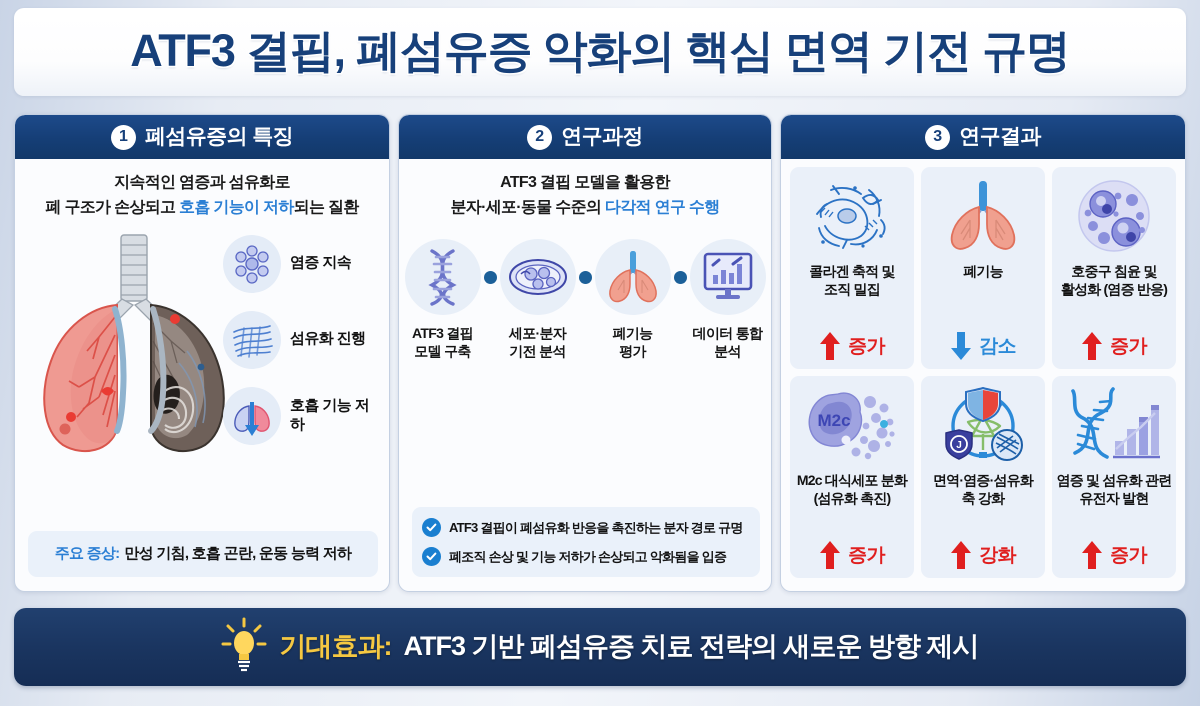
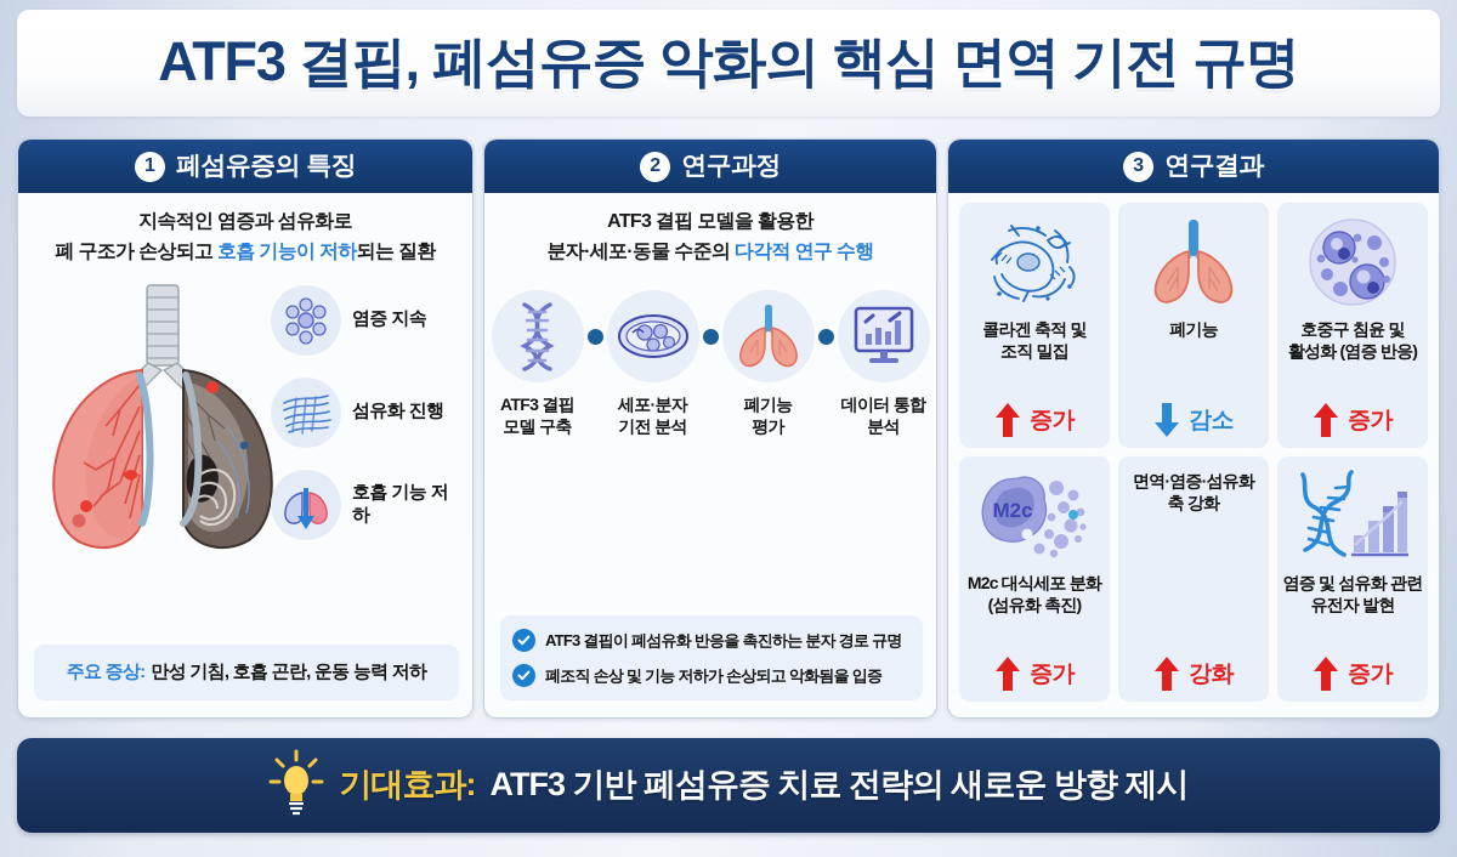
  ATF3 결핍, 폐섬유증 악화의 핵심 면역 기전 규명
  1
  폐섬유증의 특징
  지속적인 염증과 섬유화로
  폐 구조가 손상되고 호흡 기능이 저하되는 질환
  염증 지속
  섬유화 진행
  호흡 기능 저하
  주요 증상:
  만성 기침, 호흡 곤란, 운동 능력 저하
  2
  연구과정
  ATF3 결핍 모델을 활용한
  분자·세포·동물 수준의 다각적 연구 수행
  ATF3 결핍
  모델 구축
  세포·분자
  기전 분석
  폐기능
  평가
  데이터 통합
  분석
  ATF3 결핍이 폐섬유화 반응을 촉진하는 분자 경로 규명
  폐조직 손상 및 기능 저하가 손상되고 악화됨을 입증
  3
  연구결과
  콜라겐 축적 및
  조직 밀집
  증가
  폐기능
  감소
  호중구 침윤 및
  활성화 (염증 반응)
  증가
  M2c
  M2c 대식세포 분화
  (섬유화 촉진)
  증가
- J
  면역·염증·섬유화
  축 강화
  강화
  염증 및 섬유화 관련
  유전자 발현
  증가
  기대효과:
  ATF3 기반 폐섬유증 치료 전략의 새로운 방향 제시
